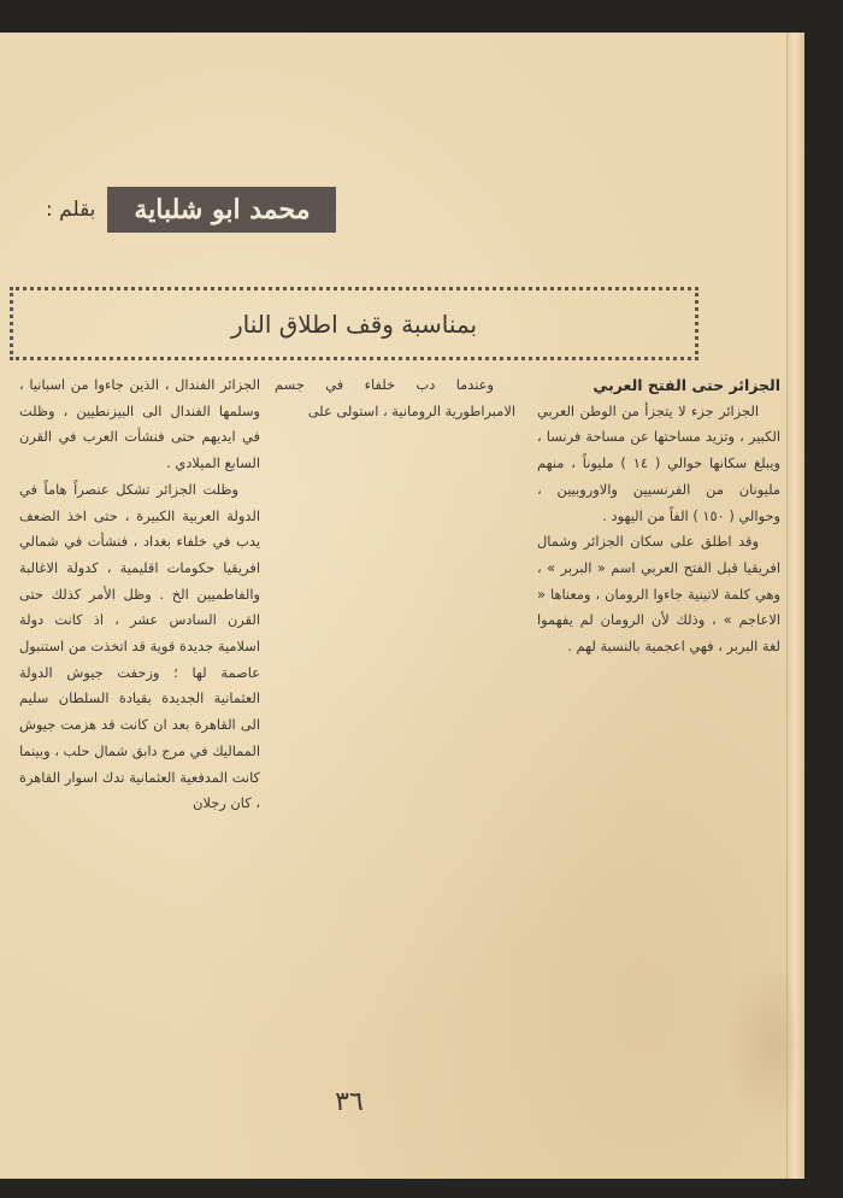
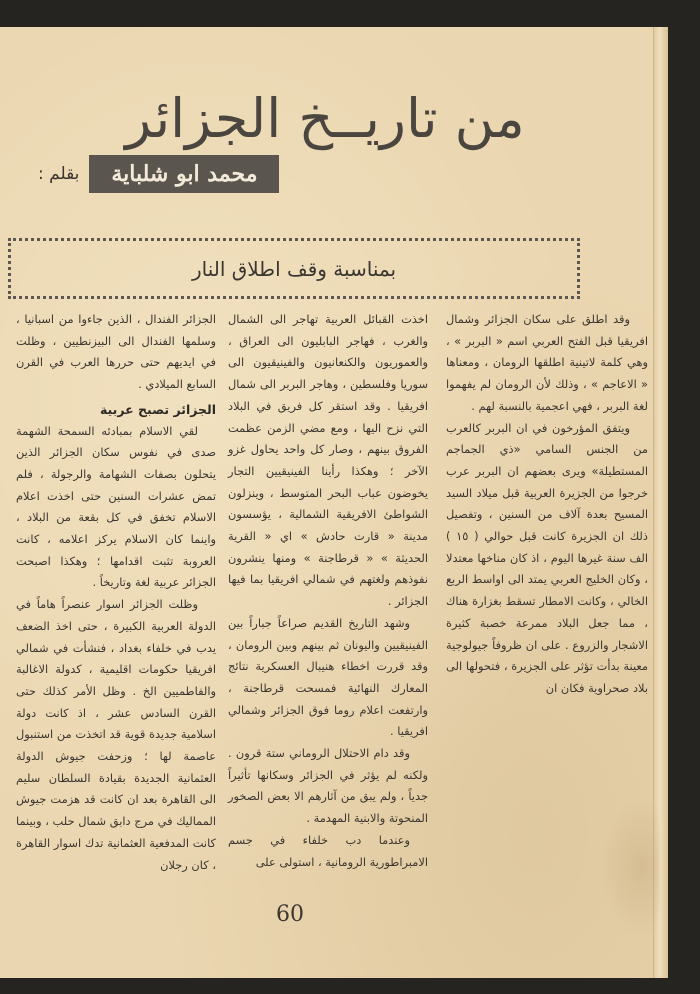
+ من تاريــخ الجزائر
  بقلم :
  محمد ابو شلباية
  بمناسبة وقف اطلاق النار
- الجزائر حتى الفتح العربي
- الجزائر جزء لا يتجزأ من الوطن العربي الكبير ، وتزيد مساحتها عن مساحة فرنسا ، ويبلغ سكانها حوالي ( ١٤ ) مليوناً ، منهم مليونان من الفرنسيين والاوروبيين ، وحوالي ( ١٥٠ ) الفاً من اليهود .
- وقد اطلق على سكان الجزائر وشمال افريقيا قبل الفتح العربي اسم « البربر » ، وهي كلمة لاتينية جاءوا الرومان ، ومعناها « الاعاجم » ، وذلك لأن الرومان لم يفهموا لغة البربر ، فهي اعجمية بالنسبة لهم .
+ وقد اطلق على سكان الجزائر وشمال افريقيا قبل الفتح العربي اسم « البربر » ، وهي كلمة لاتينية اطلقها الرومان ، ومعناها « الاعاجم » ، وذلك لأن الرومان لم يفهموا لغة البربر ، فهي اعجمية بالنسبة لهم .
+ ويتفق المؤرخون في ان البربر كالعرب من الجنس السامي «ذي الجماجم المستطيلة» ويرى بعضهم ان البربر عرب خرجوا من الجزيرة العربية قبل ميلاد السيد المسيح بعدة آلاف من السنين ، وتفصيل ذلك ان الجزيرة كانت قبل حوالي ( ١٥ ) الف سنة غيرها اليوم ، اذ كان مناخها معتدلا ، وكان الخليج العربي يمتد الى اواسط الربع الخالي ، وكانت الامطار تسقط بغزارة هناك ، مما جعل البلاد ممرعة خصبة كثيرة الاشجار والزروع . على ان ظروفاً جيولوجية معينة بدأت تؤثر على الجزيرة ، فتحولها الى بلاد صحراوية فكان ان
+ اخذت القبائل العربية تهاجر الى الشمال والغرب ، فهاجر البابليون الى العراق ، والعموريون والكنعانيون والفينيقيون الى سوريا وفلسطين ، وهاجر البربر الى شمال افريقيا . وقد استقر كل فريق في البلاد التي نزح اليها ، ومع مضي الزمن عظمت الفروق بينهم ، وصار كل واحد يحاول غزو الآخر ؛ وهكذا رأينا الفينيقيين التجار يخوضون عباب البحر المتوسط ، وينزلون الشواطئ الافريقية الشمالية ، يؤسسون مدينة « قارت حادش » اي « القرية الحديثة » « قرطاجنة » ومنها ينشرون نفوذهم ولغتهم في شمالي افريقيا بما فيها الجزائر .
+ وشهد التاريخ القديم صراعاً جباراً بين الفينيقيين واليونان ثم بينهم وبين الرومان ، وقد قررت اخطاء هنيبال العسكرية نتائج المعارك النهائية فمسحت قرطاجنة ، وارتفعت اعلام روما فوق الجزائر وشمالي افريقيا .
+ وقد دام الاحتلال الروماني ستة قرون . ولكنه لم يؤثر في الجزائر وسكانها تأثيراً جدياً ، ولم يبق من آثارهم الا بعض الصخور المنحوتة والابنية المهدمة .
  وعندما دب خلفاء في جسم الامبراطورية الرومانية ، استولى على
- الجزائر الفندال ، الذين جاءوا من اسبانيا ، وسلمها الفندال الى البيزنطيين ، وظلت في ايديهم حتى فنشأت العرب في القرن السابع الميلادي .
+ الجزائر الفندال ، الذين جاءوا من اسبانيا ، وسلمها الفندال الى البيزنطيين ، وظلت في ايديهم حتى حررها العرب في القرن السابع الميلادي .
+ الجزائر تصبح عربية
+ لقي الاسلام بمبادئه السمحة الشهمة صدى في نفوس سكان الجزائر الذين يتحلون بصفات الشهامة والرجولة ، فلم تمض عشرات السنين حتى اخذت اعلام الاسلام تخفق في كل بقعة من البلاد ، واينما كان الاسلام يركز اعلامه ، كانت العروبة تثبت اقدامها ؛ وهكذا اصبحت الجزائر عربية لغة وتاريخاً .
- وظلت الجزائر تشكل عنصراً هاماً في الدولة العربية الكبيرة ، حتى اخذ الضعف يدب في خلفاء بغداد ، فنشأت في شمالي افريقيا حكومات اقليمية ، كدولة الاغالبة والفاطميين الخ . وظل الأمر كذلك حتى القرن السادس عشر ، اذ كانت دولة اسلامية جديدة قوية قد اتخذت من استنبول عاصمة لها ؛ وزحفت جيوش الدولة العثمانية الجديدة بقيادة السلطان سليم الى القاهرة بعد ان كانت قد هزمت جيوش المماليك في مرج دابق شمال حلب ، وبينما كانت المدفعية العثمانية تدك اسوار القاهرة ، كان رجلان
+ وظلت الجزائر اسوار عنصراً هاماً في الدولة العربية الكبيرة ، حتى اخذ الضعف يدب في خلفاء بغداد ، فنشأت في شمالي افريقيا حكومات اقليمية ، كدولة الاغالبة والفاطميين الخ . وظل الأمر كذلك حتى القرن السادس عشر ، اذ كانت دولة اسلامية جديدة قوية قد اتخذت من استنبول عاصمة لها ؛ وزحفت جيوش الدولة العثمانية الجديدة بقيادة السلطان سليم الى القاهرة بعد ان كانت قد هزمت جيوش المماليك في مرج دابق شمال حلب ، وبينما كانت المدفعية العثمانية تدك اسوار القاهرة ، كان رجلان
- ٣٦
+ 60
